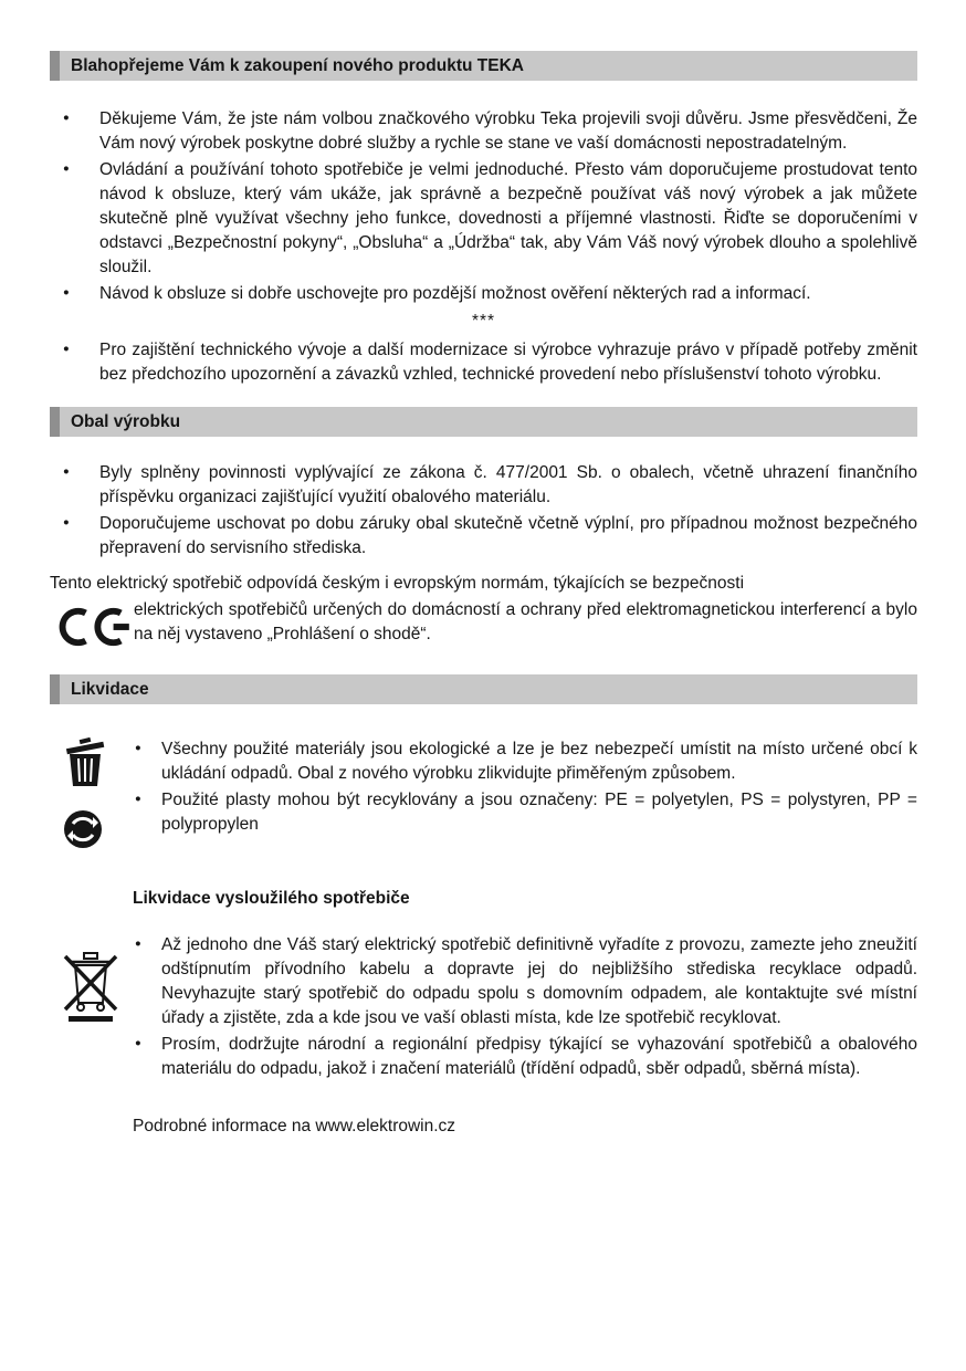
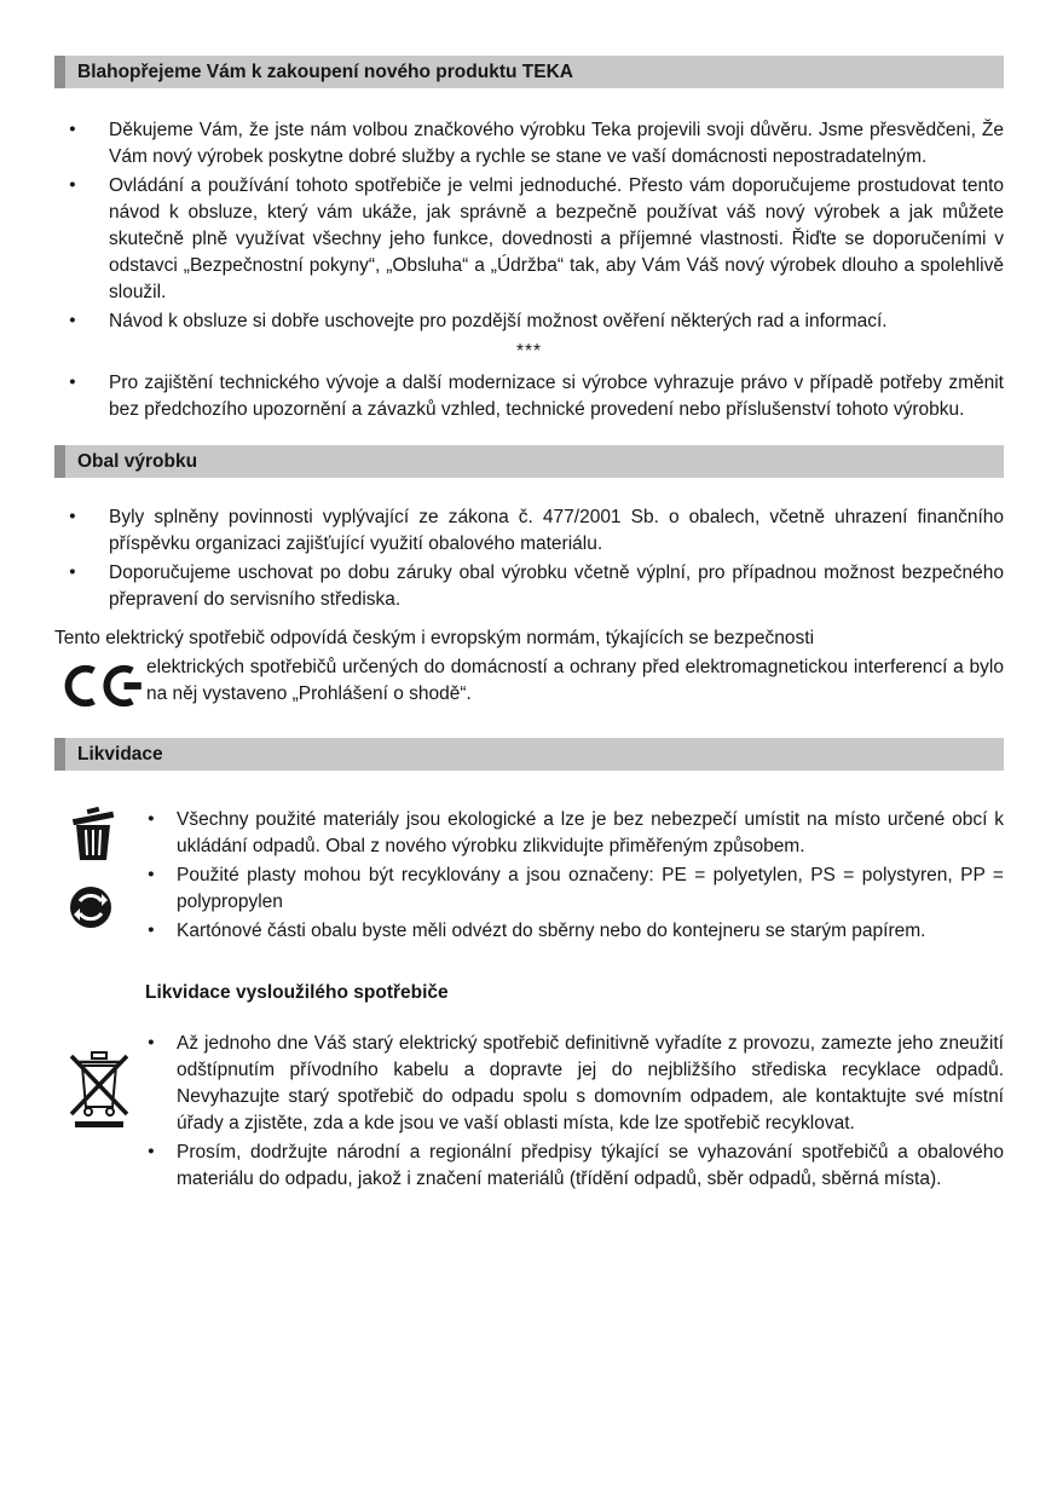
  Blahopřejeme Vám k zakoupení nového produktu TEKA
  Děkujeme Vám, že jste nám volbou značkového výrobku Teka projevili svoji důvěru. Jsme přesvědčeni, Že Vám nový výrobek poskytne dobré služby a rychle se stane ve vaší domácnosti nepostradatelným.
  Ovládání a používání tohoto spotřebiče je velmi jednoduché. Přesto vám doporučujeme prostudovat tento návod k obsluze, který vám ukáže, jak správně a bezpečně používat váš nový výrobek a jak můžete skutečně plně využívat všechny jeho funkce, dovednosti a příjemné vlastnosti. Řiďte se doporučeními v odstavci „Bezpečnostní pokyny“, „Obsluha“ a „Údržba“ tak, aby Vám Váš nový výrobek dlouho a spolehlivě sloužil.
  Návod k obsluze si dobře uschovejte pro pozdější možnost ověření některých rad a informací.
  ***
  Pro zajištění technického vývoje a další modernizace si výrobce vyhrazuje právo v případě potřeby změnit bez předchozího upozornění a závazků vzhled, technické provedení nebo příslušenství tohoto výrobku.
  Obal výrobku
  Byly splněny povinnosti vyplývající ze zákona č. 477/2001 Sb. o obalech, včetně uhrazení finančního příspěvku organizaci zajišťující využití obalového materiálu.
- Doporučujeme uschovat po dobu záruky obal skutečně včetně výplní, pro případnou možnost bezpečného přepravení do servisního střediska.
+ Doporučujeme uschovat po dobu záruky obal výrobku včetně výplní, pro případnou možnost bezpečného přepravení do servisního střediska.
  Tento elektrický spotřebič odpovídá českým i evropským normám, týkajících se bezpečnosti
  elektrických spotřebičů určených do domácností a ochrany před elektromagnetickou interferencí a bylo na něj vystaveno „Prohlášení o shodě“.
  Likvidace
  Všechny použité materiály jsou ekologické a lze je bez nebezpečí umístit na místo určené obcí k ukládání odpadů. Obal z nového výrobku zlikvidujte přiměřeným způsobem.
  Použité plasty mohou být recyklovány a jsou označeny: PE = polyetylen, PS = polystyren, PP = polypropylen
+ Kartónové části obalu byste měli odvézt do sběrny nebo do kontejneru se starým papírem.
  Likvidace vysloužilého spotřebiče
  Až jednoho dne Váš starý elektrický spotřebič definitivně vyřadíte z provozu, zamezte jeho zneužití odštípnutím přívodního kabelu a dopravte jej do nejbližšího střediska recyklace odpadů. Nevyhazujte starý spotřebič do odpadu spolu s domovním odpadem, ale kontaktujte své místní úřady a zjistěte, zda a kde jsou ve vaší oblasti místa, kde lze spotřebič recyklovat.
  Prosím, dodržujte národní a regionální předpisy týkající se vyhazování spotřebičů a obalového materiálu do odpadu, jakož i značení materiálů (třídění odpadů, sběr odpadů, sběrná místa).
- Podrobné informace na www.elektrowin.cz
